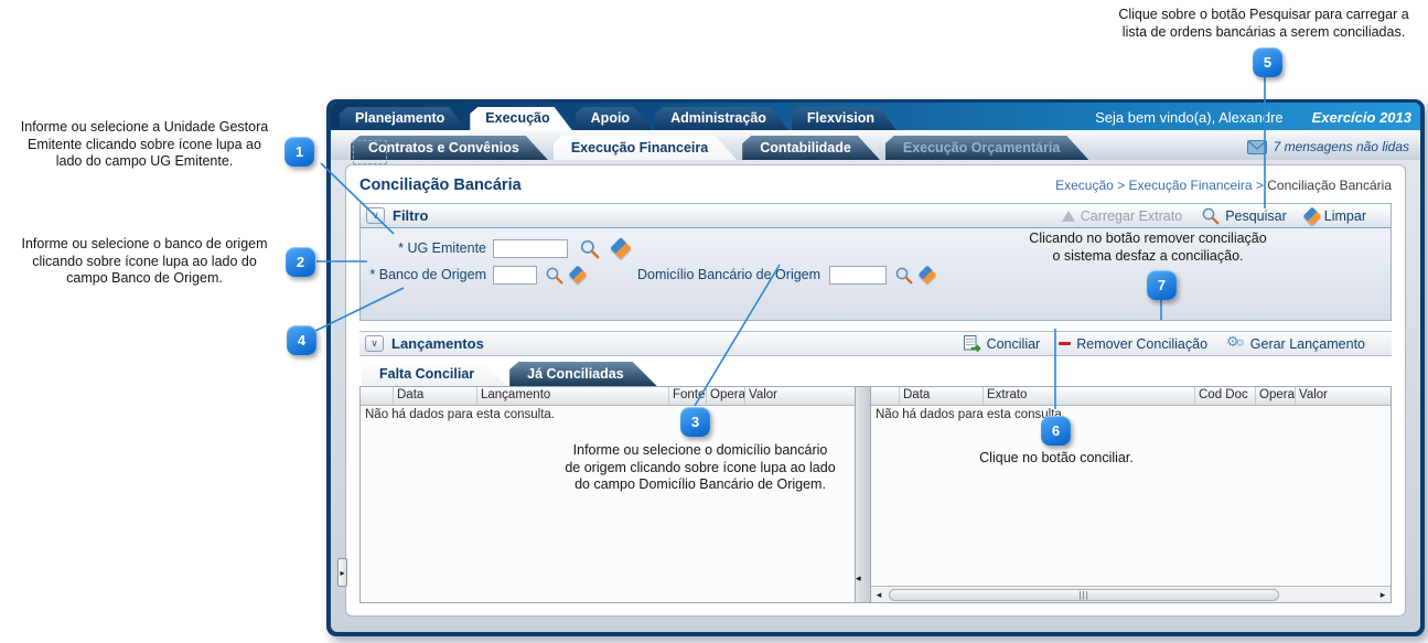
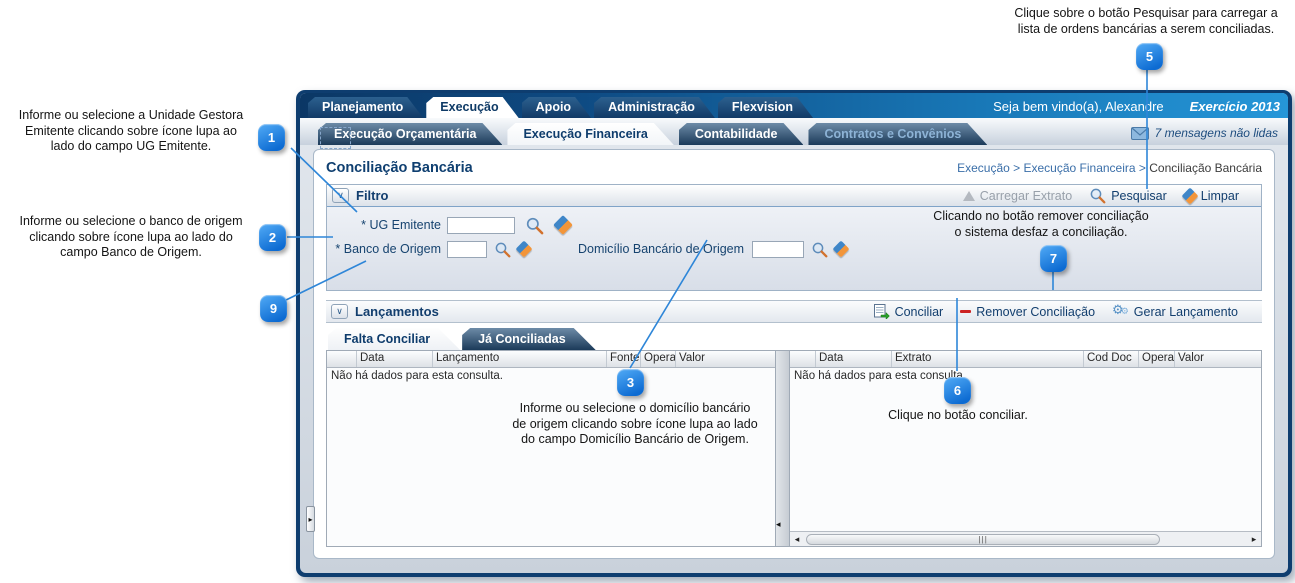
  Planejamento
  Execução
  Apoio
  Administração
  Flexvision
  Seja bem vindo(a), Alexandre
  Exercício 2013
- Contratos e Convênios
+ Execução Orçamentária
  Execução Financeira
  Contabilidade
- Execução Orçamentária
+ Contratos e Convênios
  7 mensagens não lidas
  ▸
  Conciliação Bancária
  Execução > Execução Financeira > Conciliação Bancária
  Filtro
  Carregar Extrato
  Pesquisar
  Limpar
  * UG Emitente
  * Banco de Origem
  Domicílio Bancário de Origem
  ∨
  Lançamentos
  Conciliar
  Remover Conciliação
  ⚙⚙
  Gerar Lançamento
  Falta Conciliar
  Já Conciliadas
  Data
  Lançamento
  Font
  Opera
  Valor
  Não há dados para esta consulta.
  ◂
  Data
  Extrato
  Cod Doc
  Opera
  Valor
  Não há dados para esta consulta.
  ◂
  |||
  ▸
  Informe ou selecione a Unidade Gestora
  Emitente clicando sobre ícone lupa ao
  lado do campo UG Emitente.
  Informe ou selecione o banco de origem
  clicando sobre ícone lupa ao lado do
  campo Banco de Origem.
  Informe ou selecione o domicílio bancário
  de origem clicando sobre ícone lupa ao lado
  do campo Domicílio Bancário de Origem.
  Clique sobre o botão Pesquisar para carregar a
  lista de ordens bancárias a serem conciliadas.
  Clique no botão conciliar.
  Clicando no botão remover conciliação
  o sistema desfaz a conciliação.
  1
  2
  3
- 4
+ 9
  5
  6
  7
